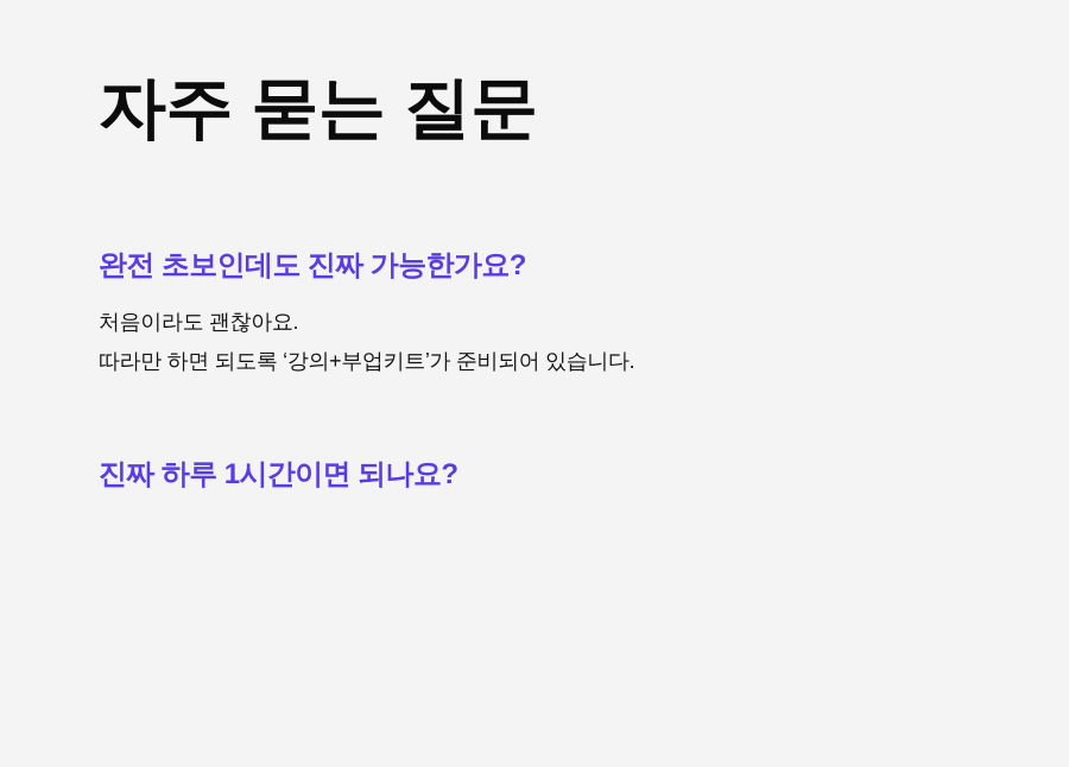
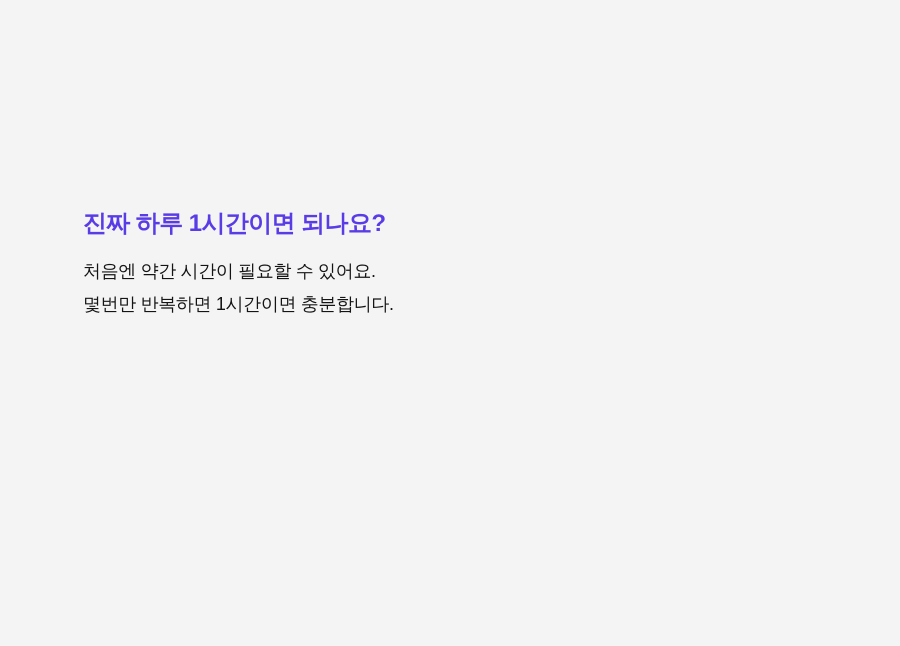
- 자주 묻는 질문
- 완전 초보인데도 진짜 가능한가요?
- 처음이라도 괜찮아요.
- 따라만 하면 되도록 ‘강의+부업키트’가 준비되어 있습니다.
  진짜 하루 1시간이면 되나요?
+ 처음엔 약간 시간이 필요할 수 있어요.
+ 몇번만 반복하면 1시간이면 충분합니다.
